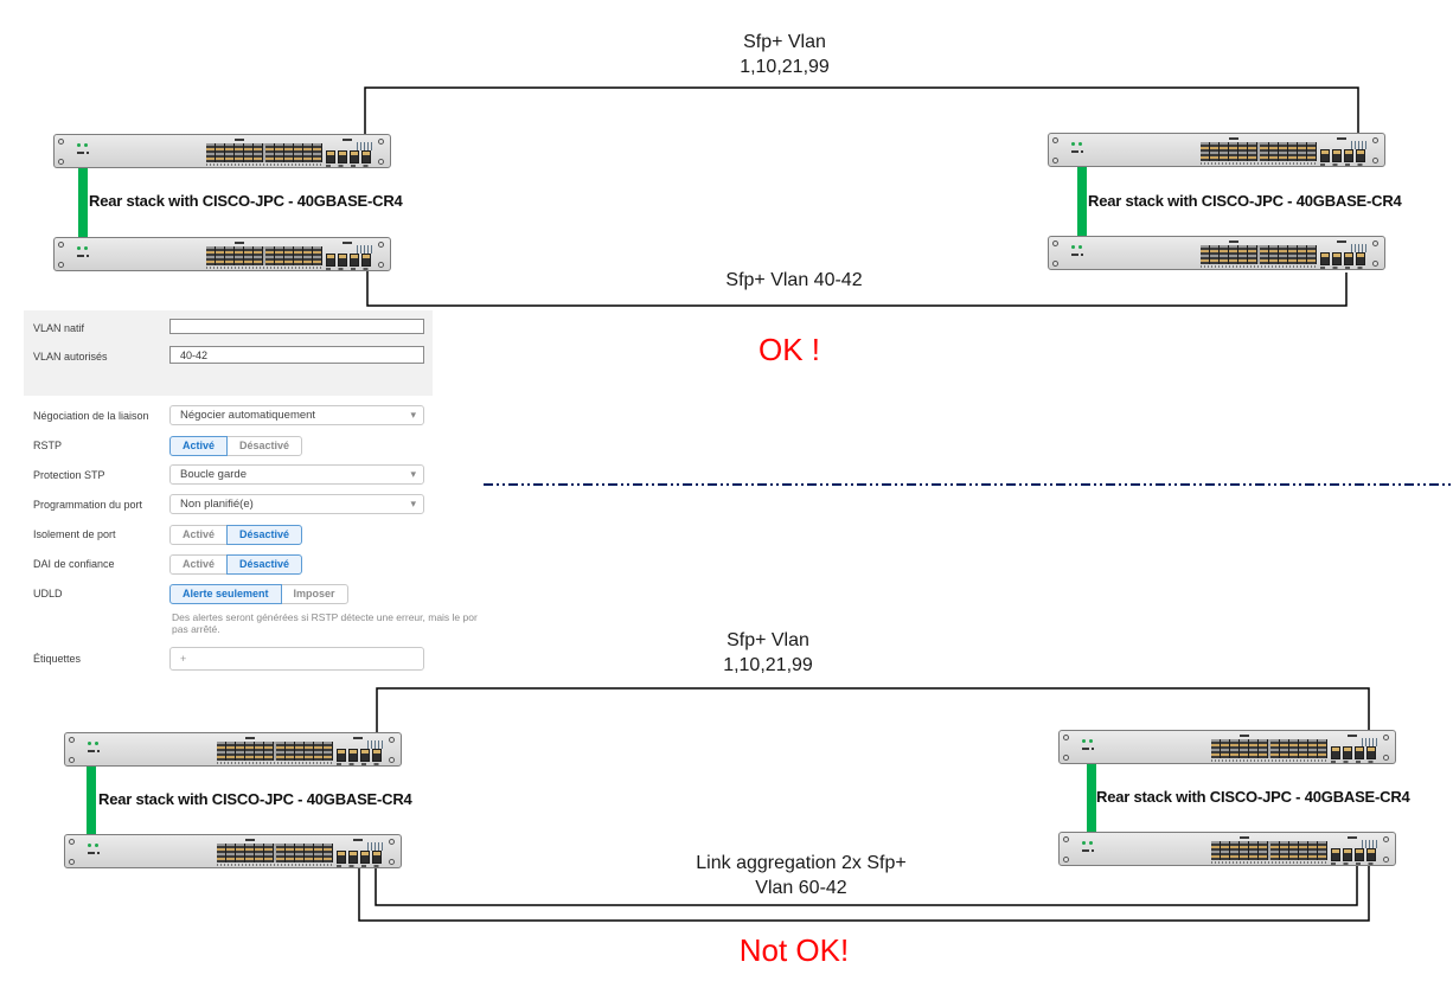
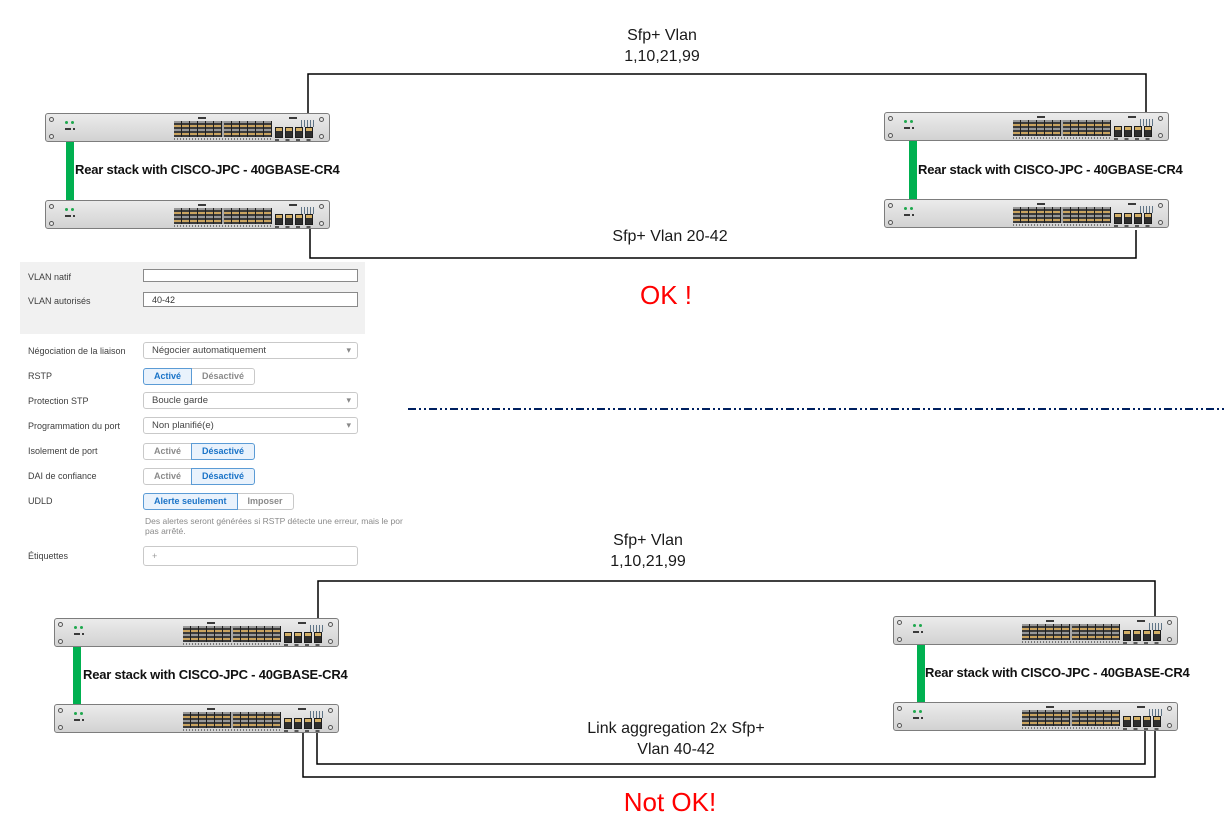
  Sfp+ Vlan
  1,10,21,99
  Rear stack with CISCO-JPC - 40GBASE-CR4
  Rear stack with CISCO-JPC - 40GBASE-CR4
- Sfp+ Vlan 40-42
+ Sfp+ Vlan 20-42
  OK !
  VLAN natif
  VLAN autorisés
  40-42
  Négociation de la liaison
  Négocier automatiquement
  ▾
  RSTP
  Activé
  Désactivé
  Protection STP
  Boucle garde
  ▾
  Programmation du port
  Non planifié(e)
  ▾
  Isolement de port
  Activé
  Désactivé
  DAI de confiance
  Activé
  Désactivé
  UDLD
  Alerte seulement
  Imposer
  Des alertes seront générées si RSTP détecte une erreur, mais le por
  pas arrêté.
  Étiquettes
  +
  Sfp+ Vlan
  1,10,21,99
  Rear stack with CISCO-JPC - 40GBASE-CR4
  Rear stack with CISCO-JPC - 40GBASE-CR4
  Link aggregation 2x Sfp+
- Vlan 60-42
+ Vlan 40-42
  Not OK!
